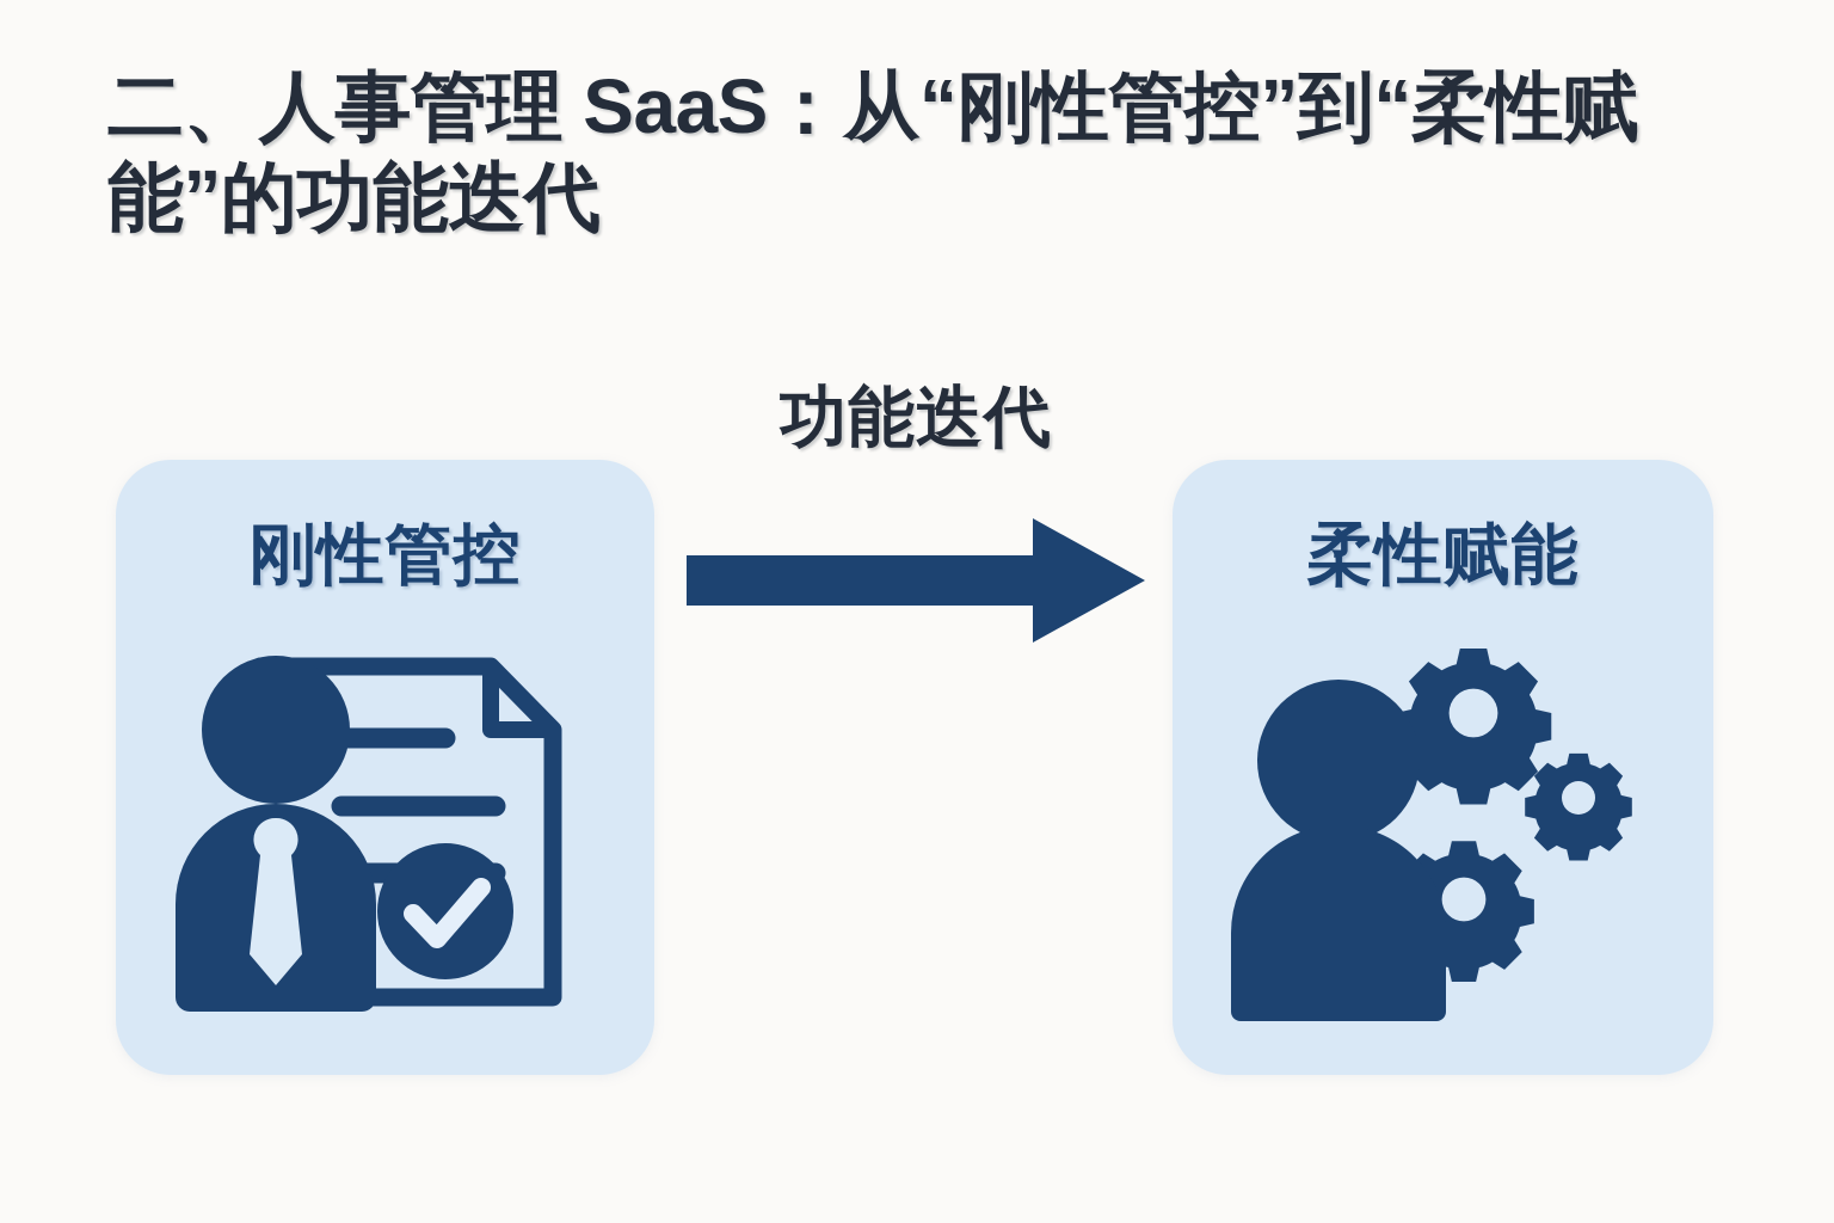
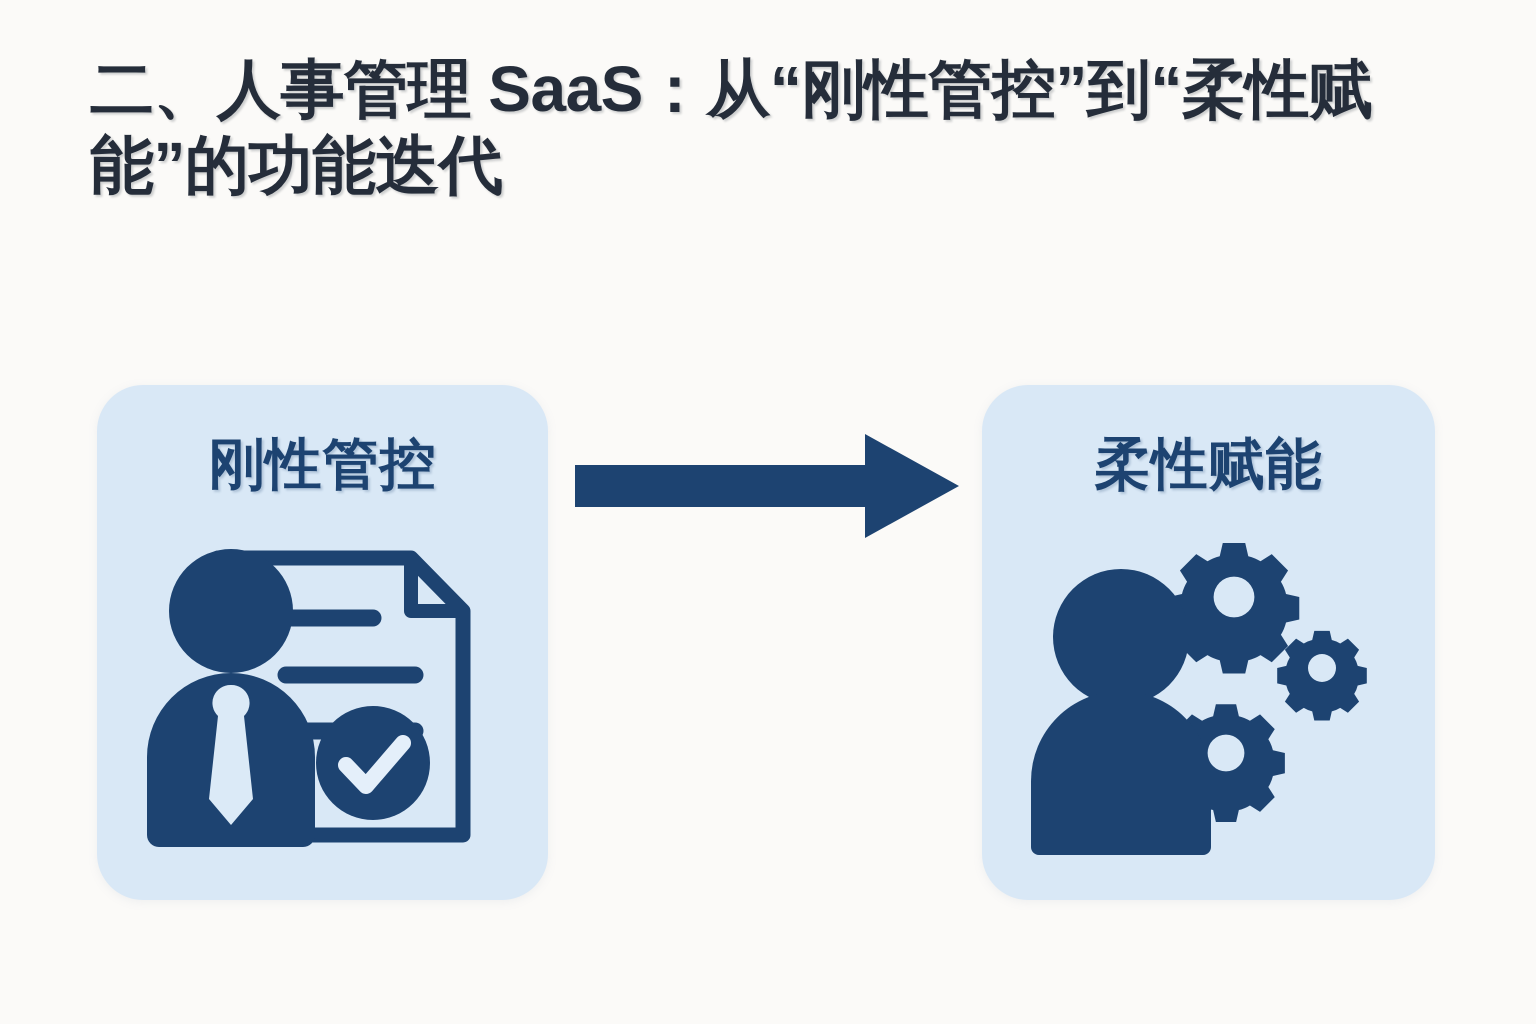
  二、人事管理 SaaS：从“刚性管控”到“柔性赋能”的功能迭代
  刚性管控
- 功能迭代
  柔性赋能
